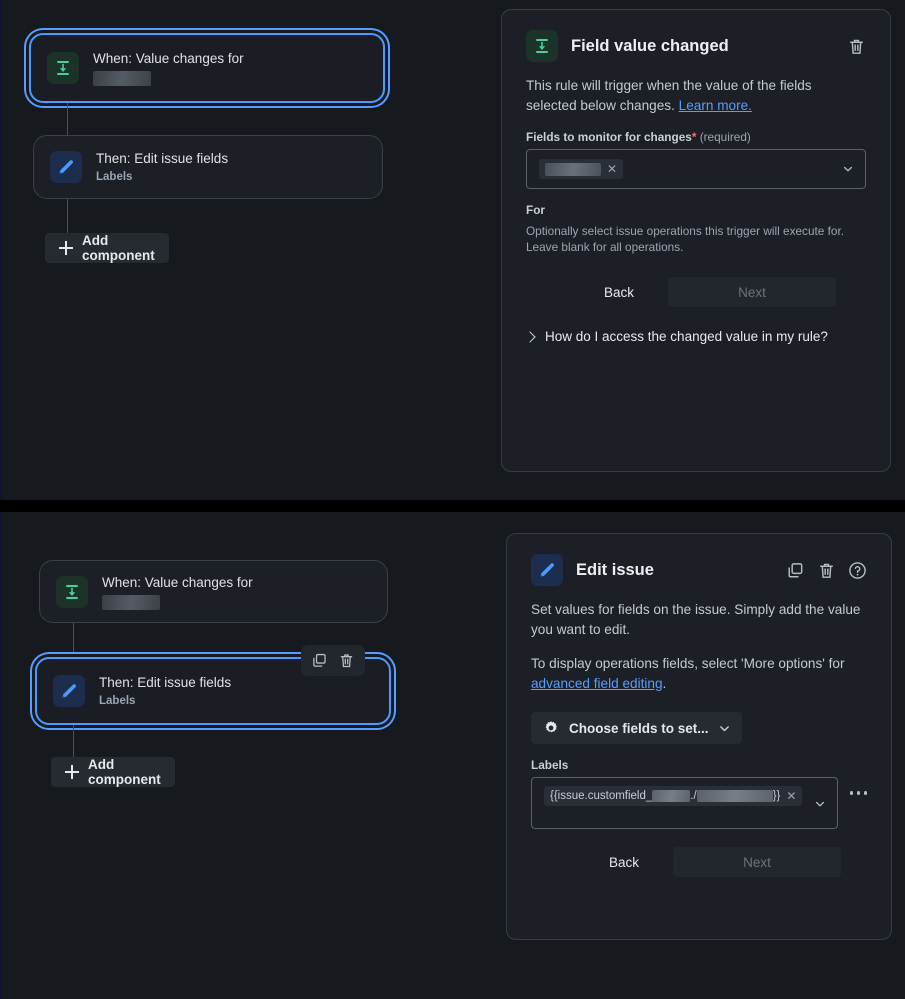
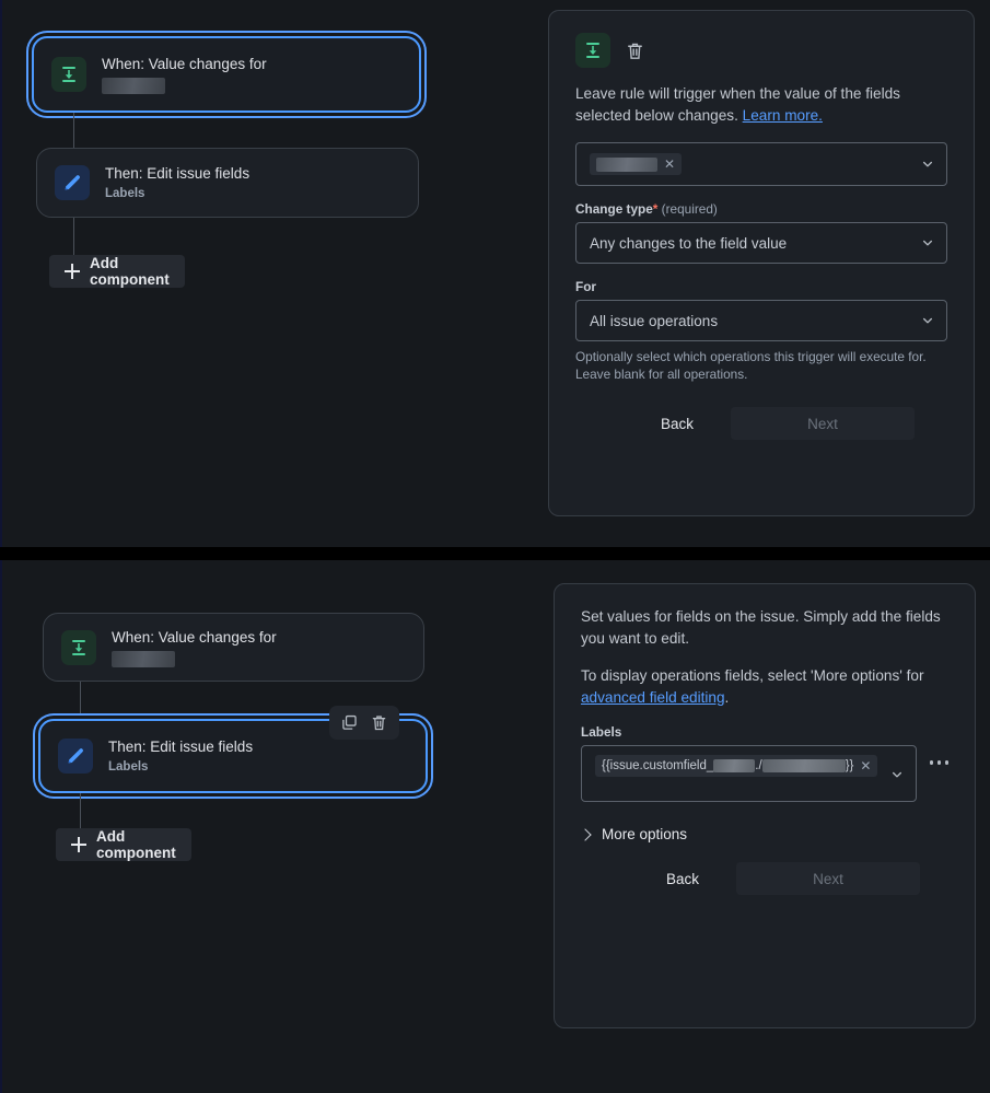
  When: Value changes for
  Then: Edit issue fields
  Labels
  Add component
- Field value changed
- This rule will trigger when the value of the fields selected below changes. Learn more.
+ Leave rule will trigger when the value of the fields selected below changes. Learn more.
- Fields to monitor for changes* (required)
  ✕
+ Change type* (required)
+ Any changes to the field value
  For
+ All issue operations
- Optionally select issue operations this trigger will execute for. Leave blank for all operations.
+ Optionally select which operations this trigger will execute for. Leave blank for all operations.
  Back
  Next
- How do I access the changed value in my rule?
  When: Value changes for
  Then: Edit issue fields
  Labels
  Add component
- Edit issue
- Set values for fields on the issue. Simply add the value you want to edit.
+ Set values for fields on the issue. Simply add the fields you want to edit.
  To display operations fields, select 'More options' for advanced field editing.
- Choose fields to set...
  Labels
  {{issue.customfield_
  ./
  }}
  ✕
+ More options
  Back
  Next
